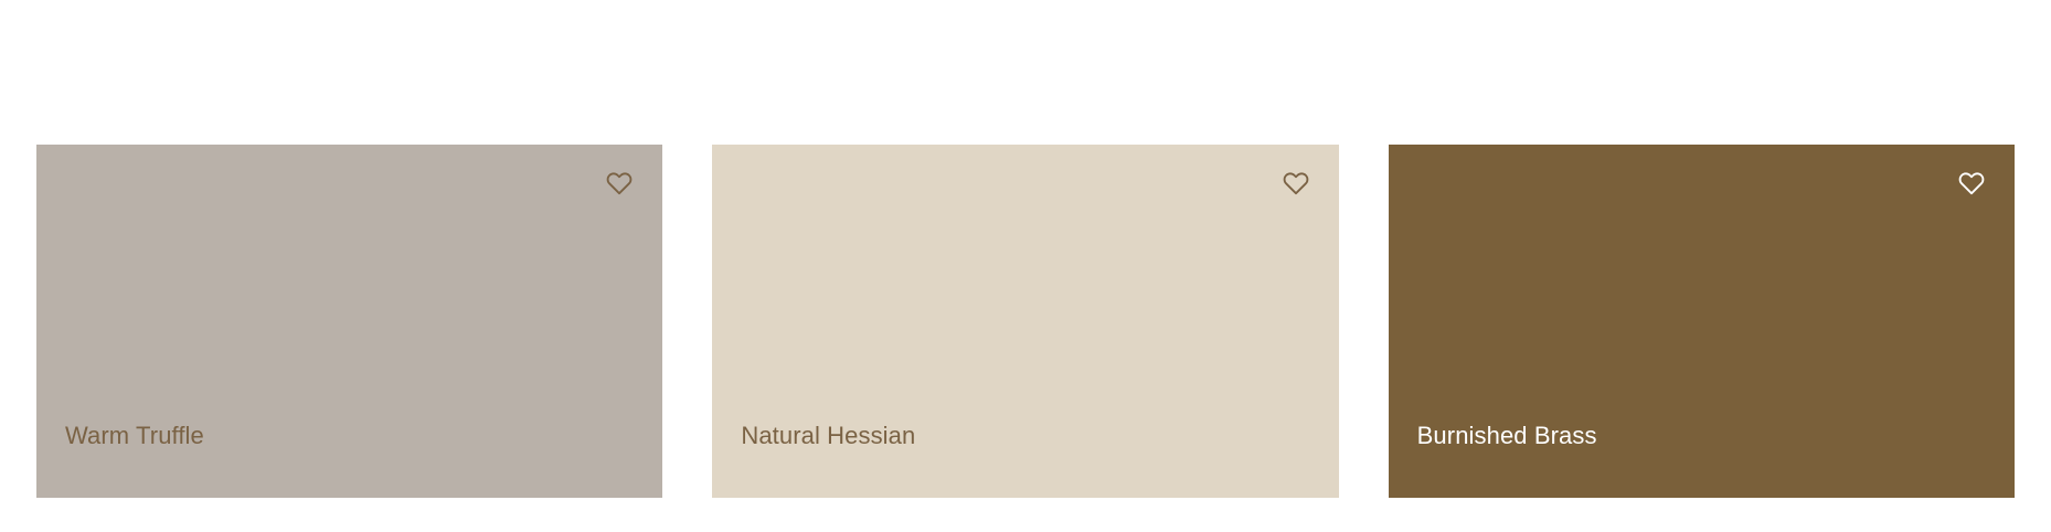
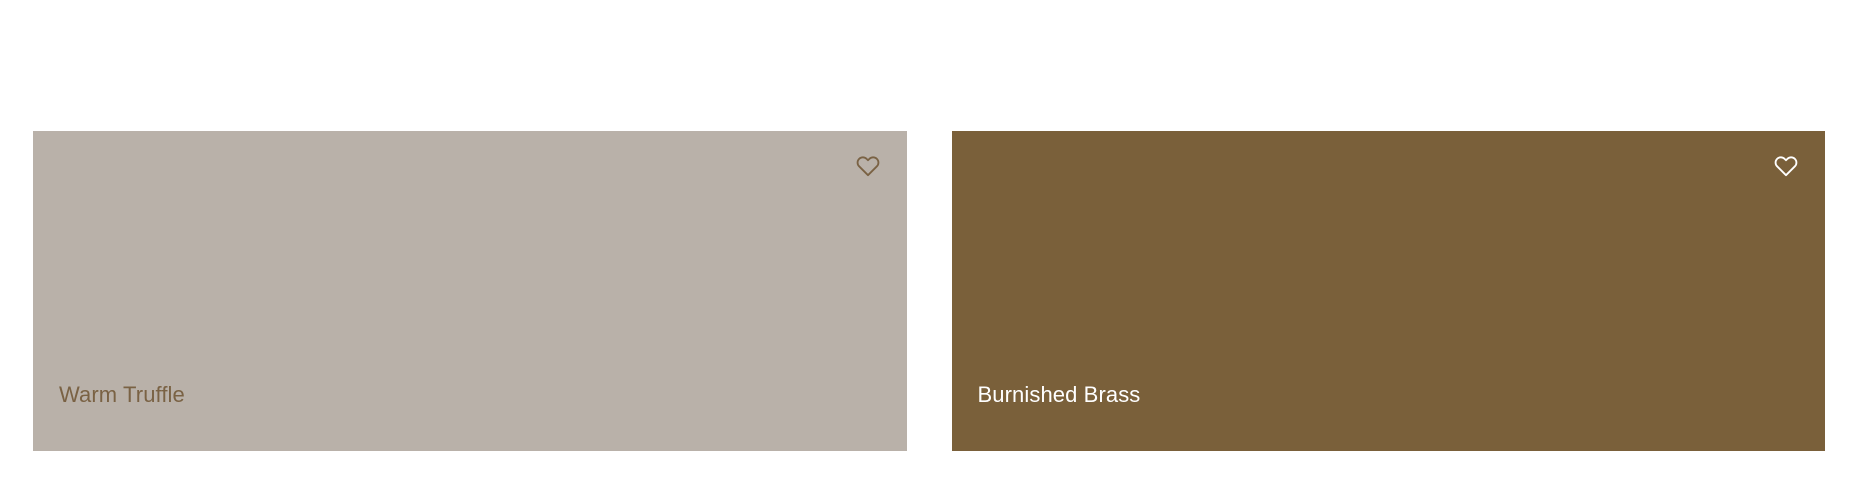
  Warm Truffle
- Natural Hessian
  Burnished Brass
